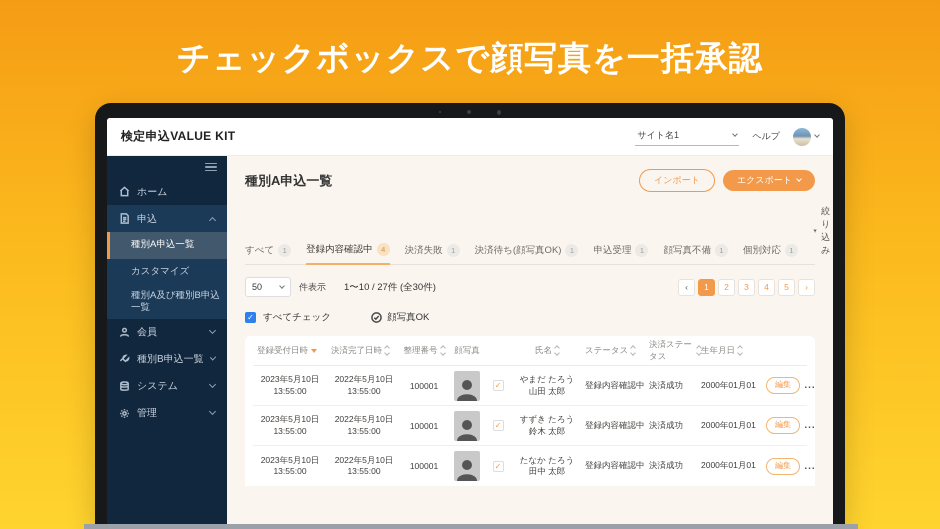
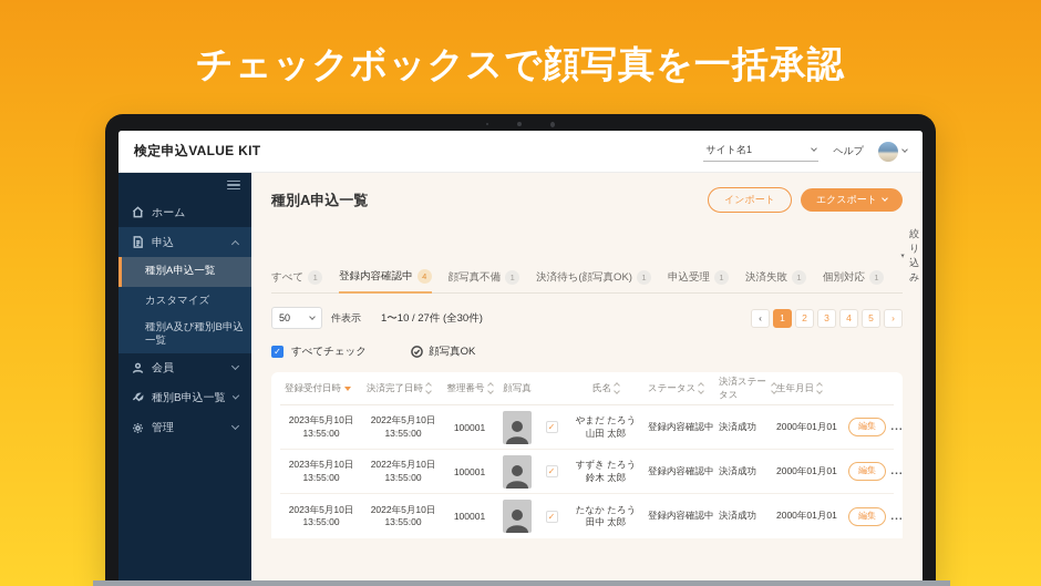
  チェックボックスで顔写真を一括承認
  検定申込VALUE KIT
  サイト名1
  ヘルプ
  ホーム
  申込
  種別A申込一覧
  カスタマイズ
  種別A及び種別B申込一覧
  会員
  種別B申込一覧
- システム
  管理
  種別A申込一覧
  インポート
  エクスポート
  すべて
  1
  登録内容確認中
  4
- 決済失敗
+ 顔写真不備
  1
  決済待ち(顔写真OK)
  1
  申込受理
  1
- 顔写真不備
+ 決済失敗
  1
  個別対応
  1
  絞り込み
  50
  件表示
  1〜10 / 27件 (全30件)
  ‹
  1
  2
  3
  4
  5
  ›
  ✓
  すべてチェック
  顔写真OK
  登録受付日時
  決済完了日時
  整理番号
  顔写真
  氏名
  ステータス
  決済ステータス
  生年月日
  2023年5月10日
  13:55:00
  2022年5月10日
  13:55:00
  100001
  ✓
  やまだ たろう
  山田 太郎
  登録内容確認中
  決済成功
  2000年01月01
  編集
  ...
  2023年5月10日
  13:55:00
  2022年5月10日
  13:55:00
  100001
  ✓
  すずき たろう
  鈴木 太郎
  登録内容確認中
  決済成功
  2000年01月01
  編集
  ...
  2023年5月10日
  13:55:00
  2022年5月10日
  13:55:00
  100001
  ✓
  たなか たろう
  田中 太郎
  登録内容確認中
  決済成功
  2000年01月01
  編集
  ...
